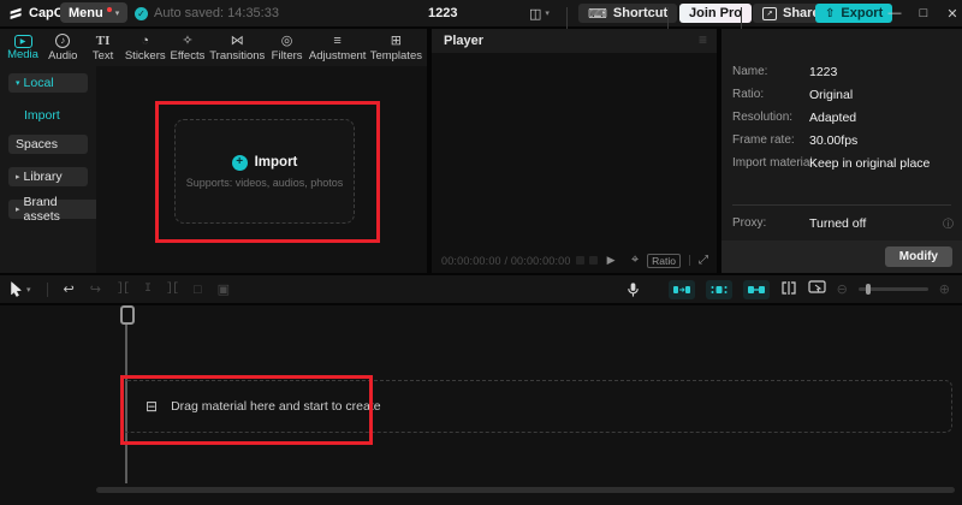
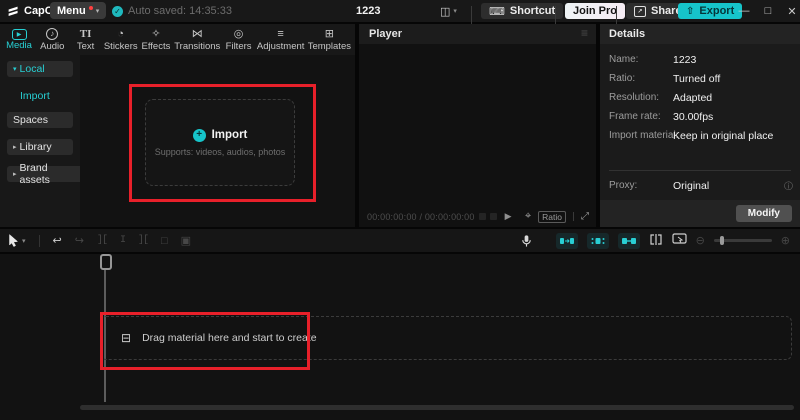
  Menu
  ✓
  Auto saved: 14:35:33
  1223
  ◫
  ⌨
  Shortcut
  Join Pro
  Shar
  ⇧
  Export
  —
  □
  ✕
  Media
  ♪
  Audio
  TI
  Text
  ◔
  Stickers
  ✧
  Effects
  ⋈
  Transitions
  ◎
  Filters
  ≡
  Adjustment
  ⊞
  Templates
  Local
  Import
  Spaces
  Library
  Brand assets
  +
  Import
  Supports: videos, audios, photos
  Player
  00:00:00:00 / 00:00:00:00
  ▶
  ⌖
  Ratio
  ⤢
+ Details
  Name:
  1223
  Ratio:
- Original
+ Turned off
  Resolution:
  Adapted
  Frame rate:
  30.00fps
  Import materia
  Keep in original place
  Proxy:
- Turned off
+ Original
  ⓘ
  Modify
  ↩
  ↪
  ][
  I
  ][
  □
  ▣
  ⊖
  ⊕
  ⊟
  Drag material here and start to create
